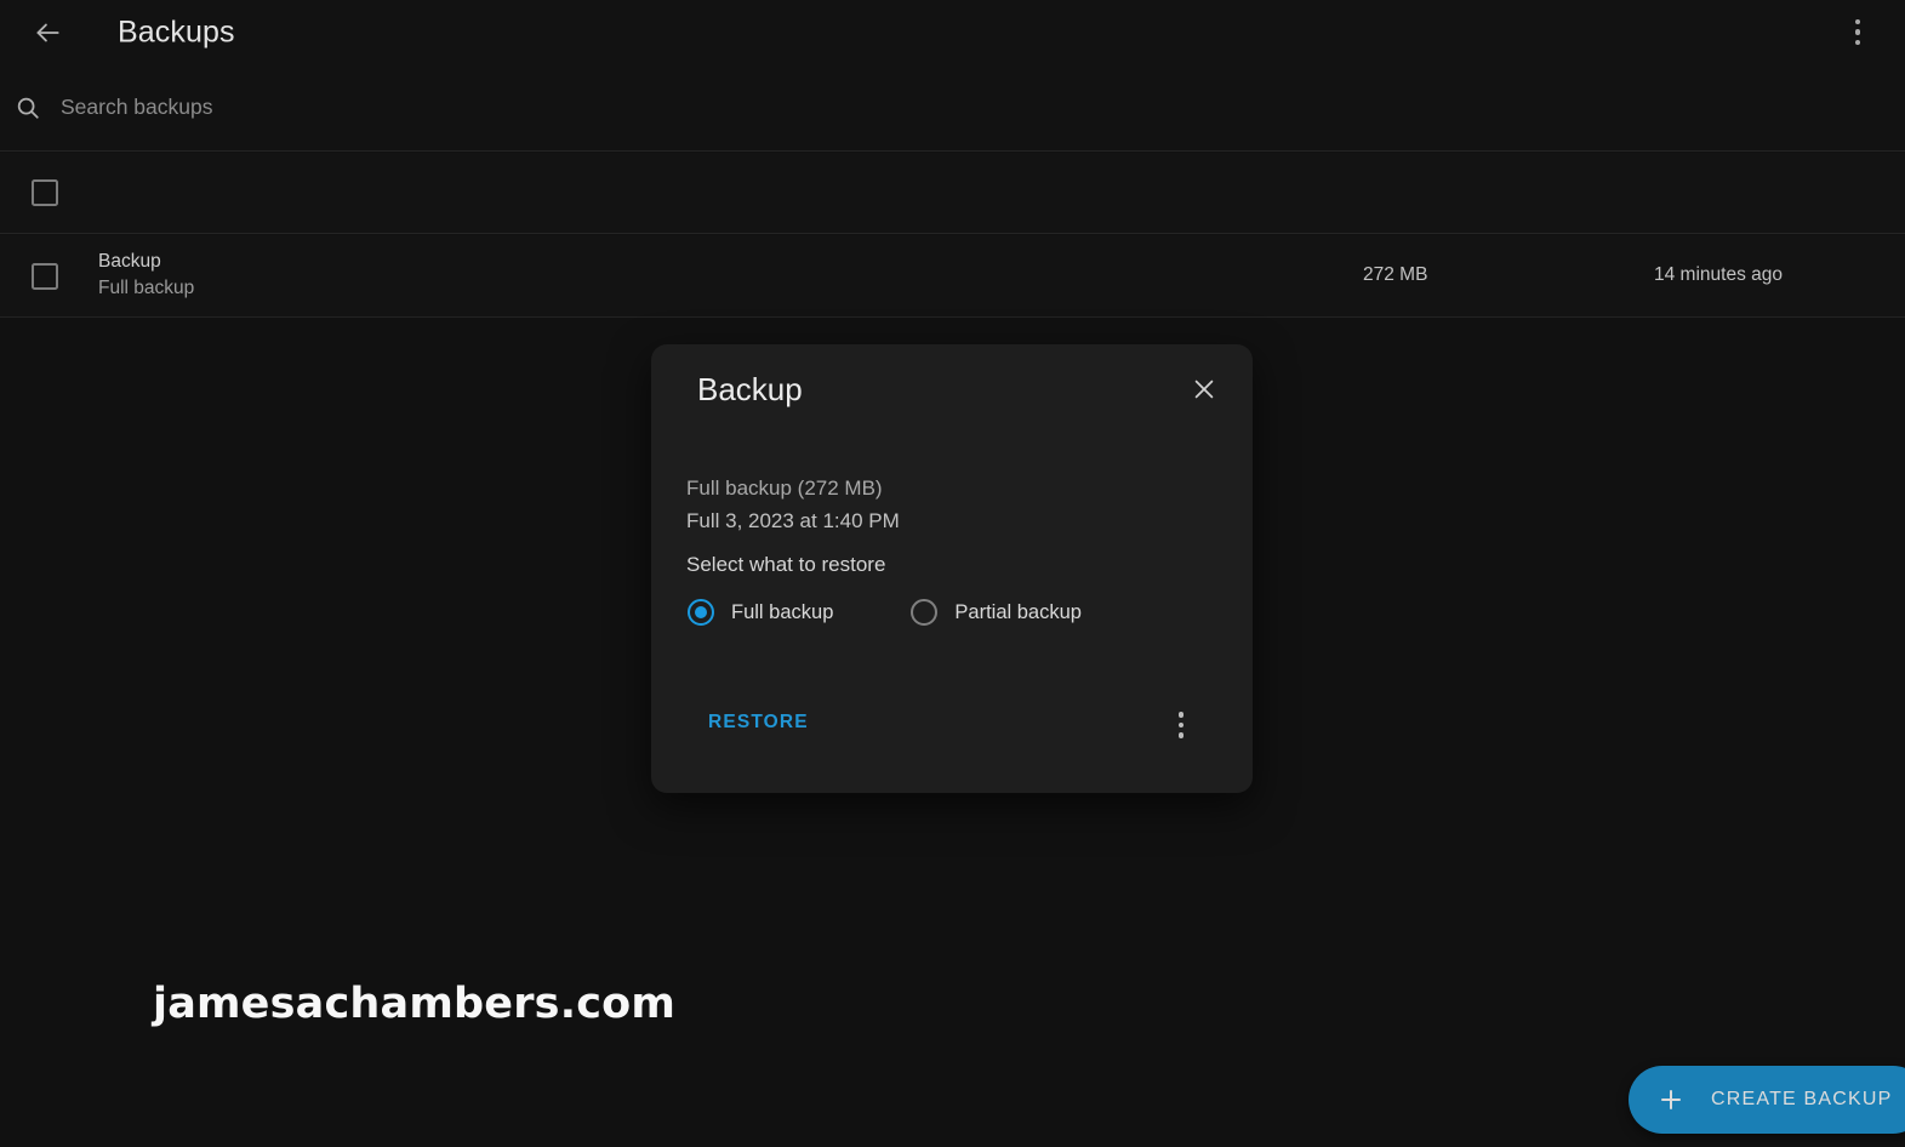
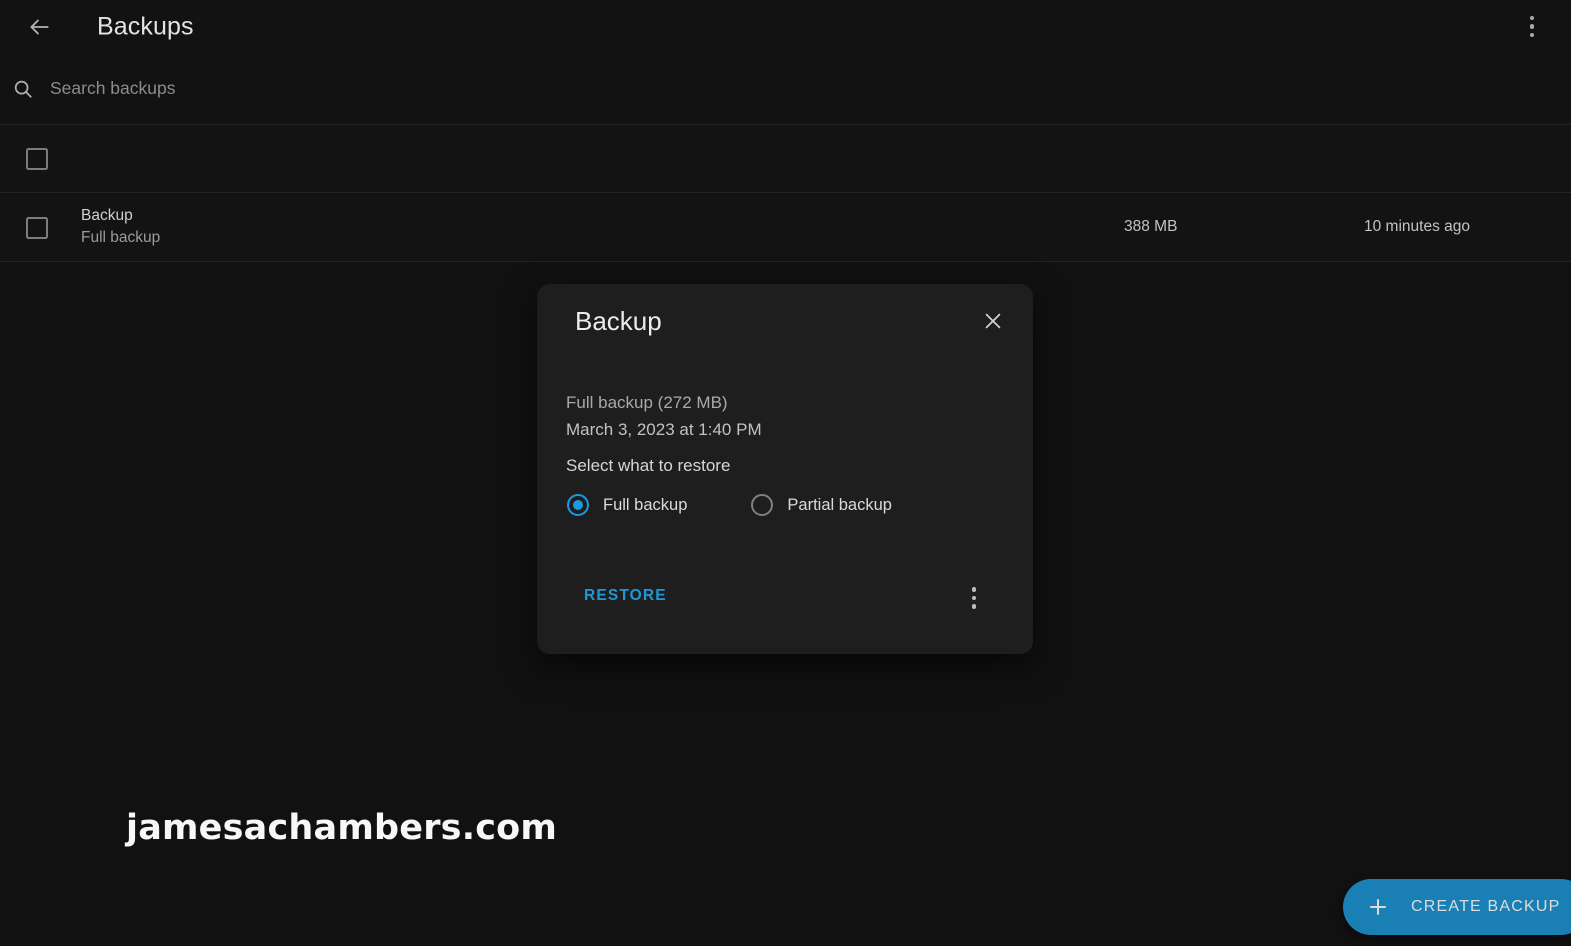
  Backups
  Search backups
  Backup
  Full backup
- 272 MB
+ 388 MB
- 14 minutes ago
+ 10 minutes ago
  Backup
  Full backup (272 MB)
- Full 3, 2023 at 1:40 PM
+ March 3, 2023 at 1:40 PM
  Select what to restore
  Full backup
  Partial backup
  RESTORE
  jamesachambers.com
  CREATE BACKUP
